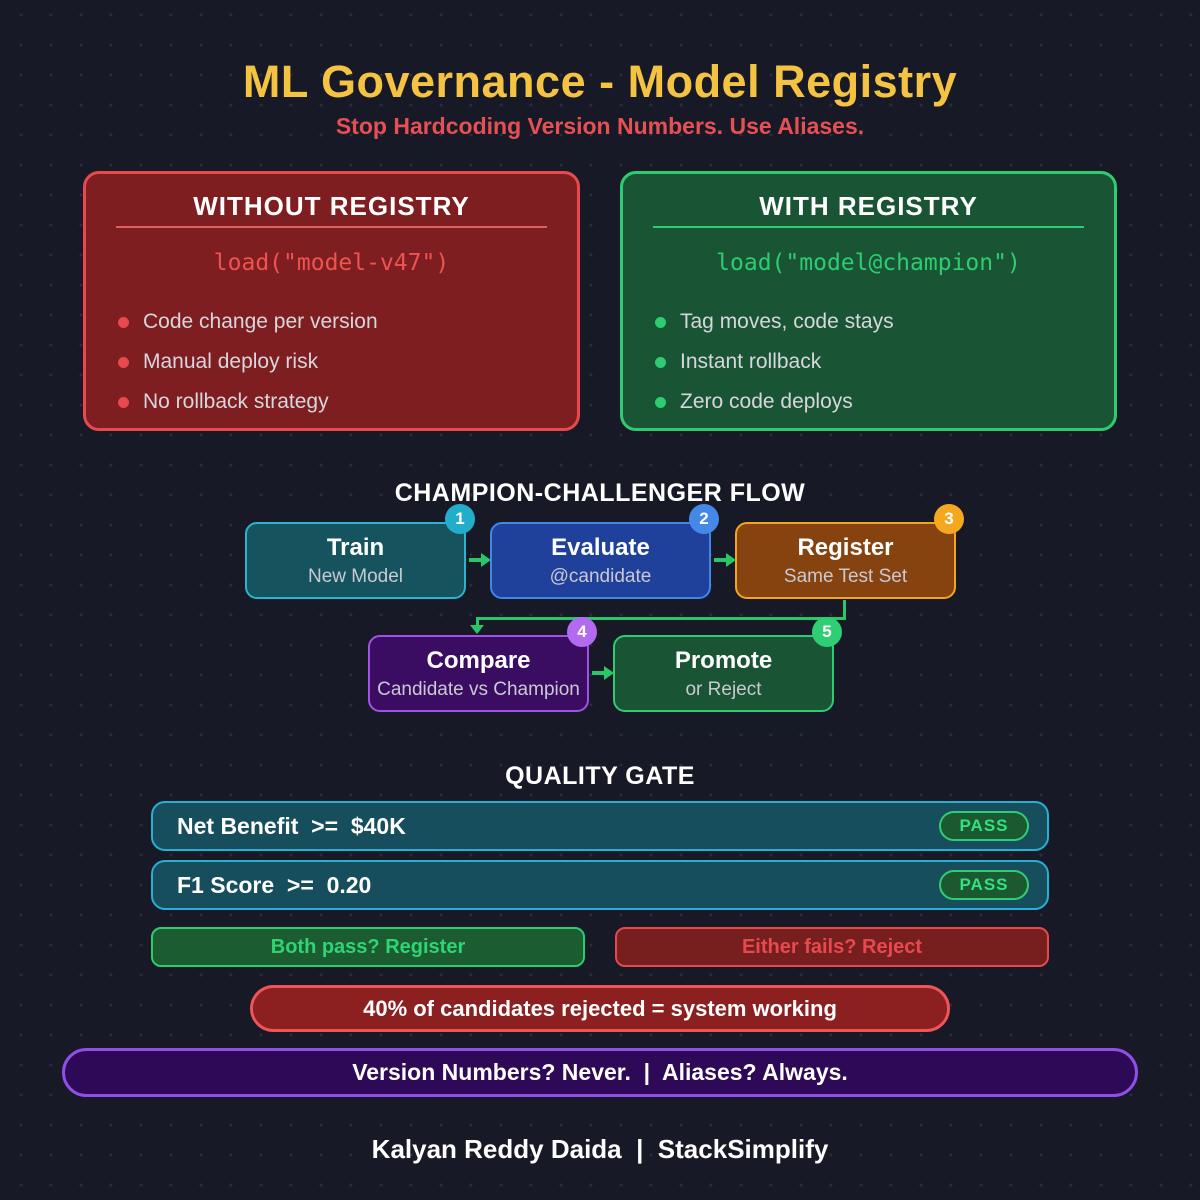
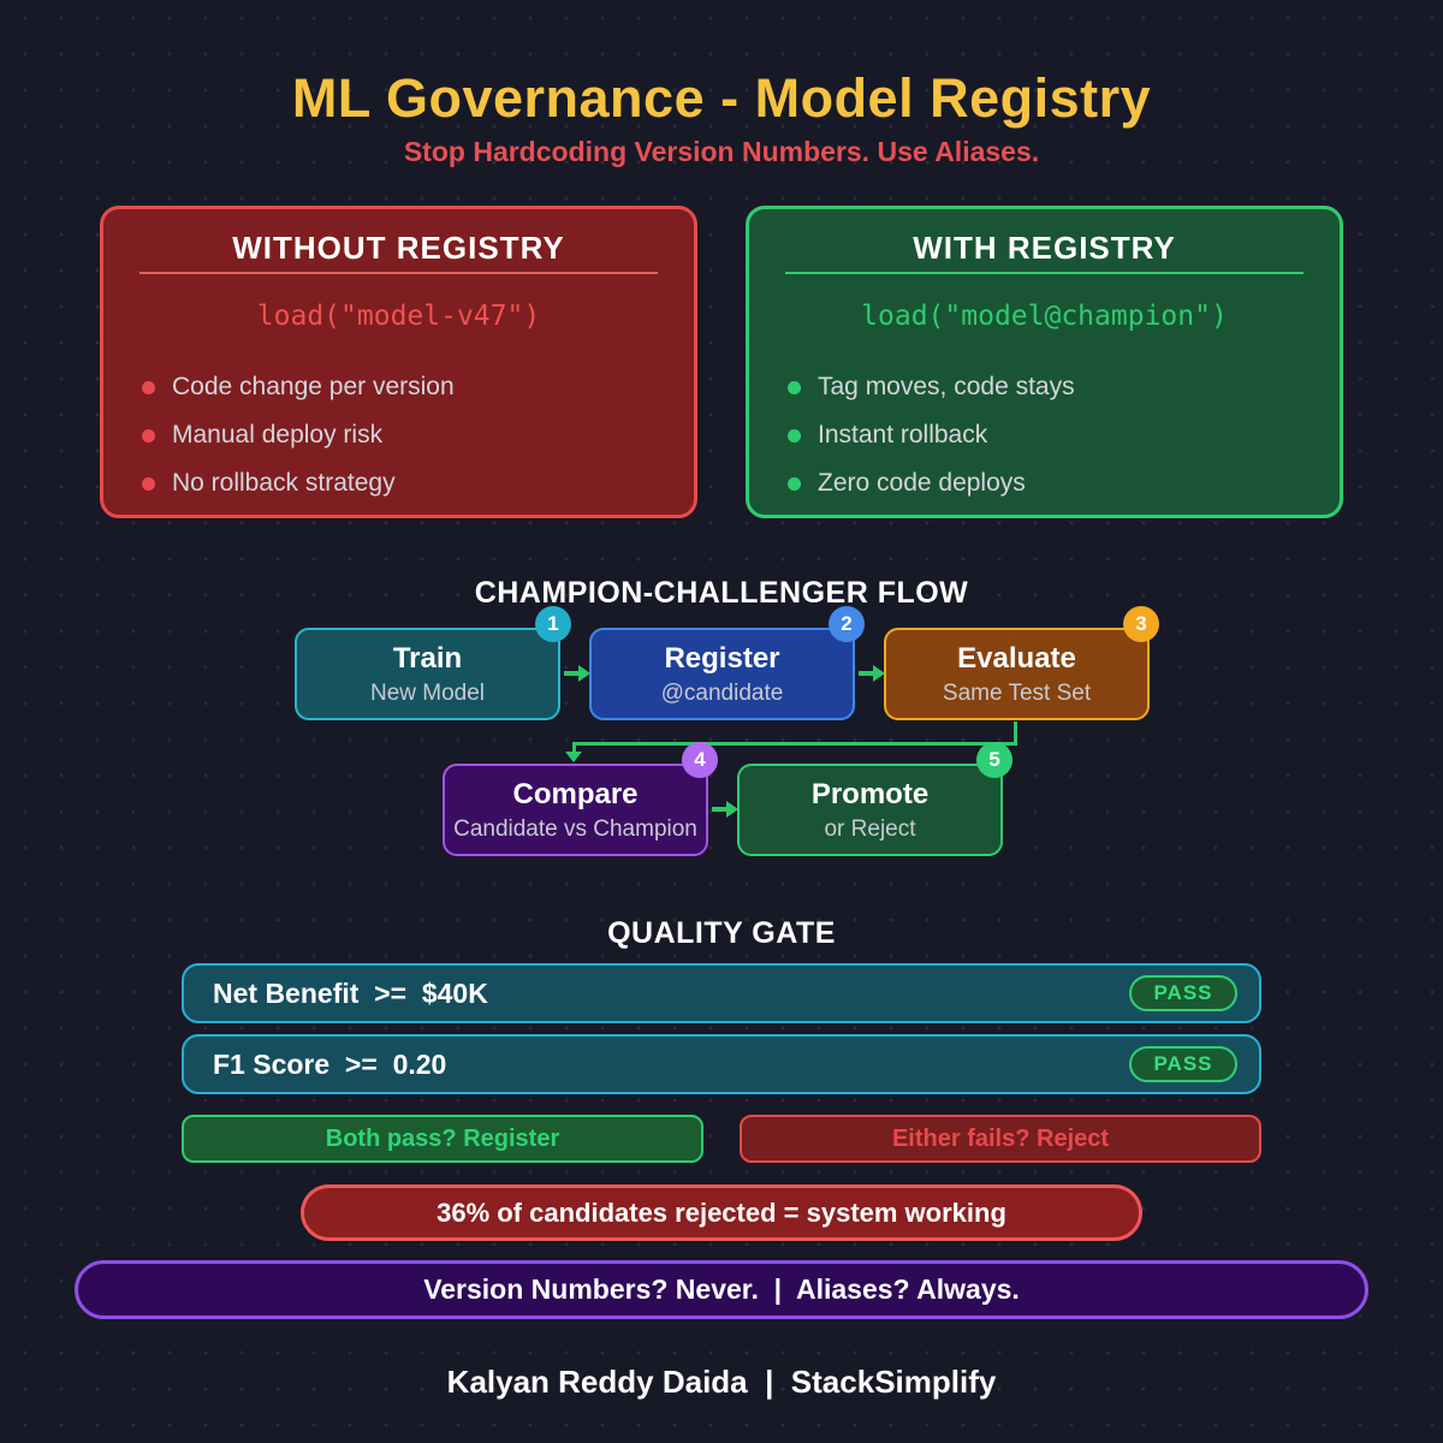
  ML Governance - Model Registry
  Stop Hardcoding Version Numbers. Use Aliases.
  WITHOUT REGISTRY
  load("model-v47")
  Code change per version
  Manual deploy risk
  No rollback strategy
  WITH REGISTRY
  load("model@champion")
  Tag moves, code stays
  Instant rollback
  Zero code deploys
  CHAMPION-CHALLENGER FLOW
  Train
  New Model
- Evaluate
+ Register
  @candidate
- Register
+ Evaluate
  Same Test Set
  Compare
  Candidate vs Champion
  Promote
  or Reject
  1
  2
  3
  4
  5
  QUALITY GATE
  Net Benefit >= $40K
  PASS
  F1 Score >= 0.20
  PASS
  Both pass? Register
  Either fails? Reject
- 40% of candidates rejected = system working
+ 36% of candidates rejected = system working
  Version Numbers? Never. | Aliases? Always.
  Kalyan Reddy Daida | StackSimplify
